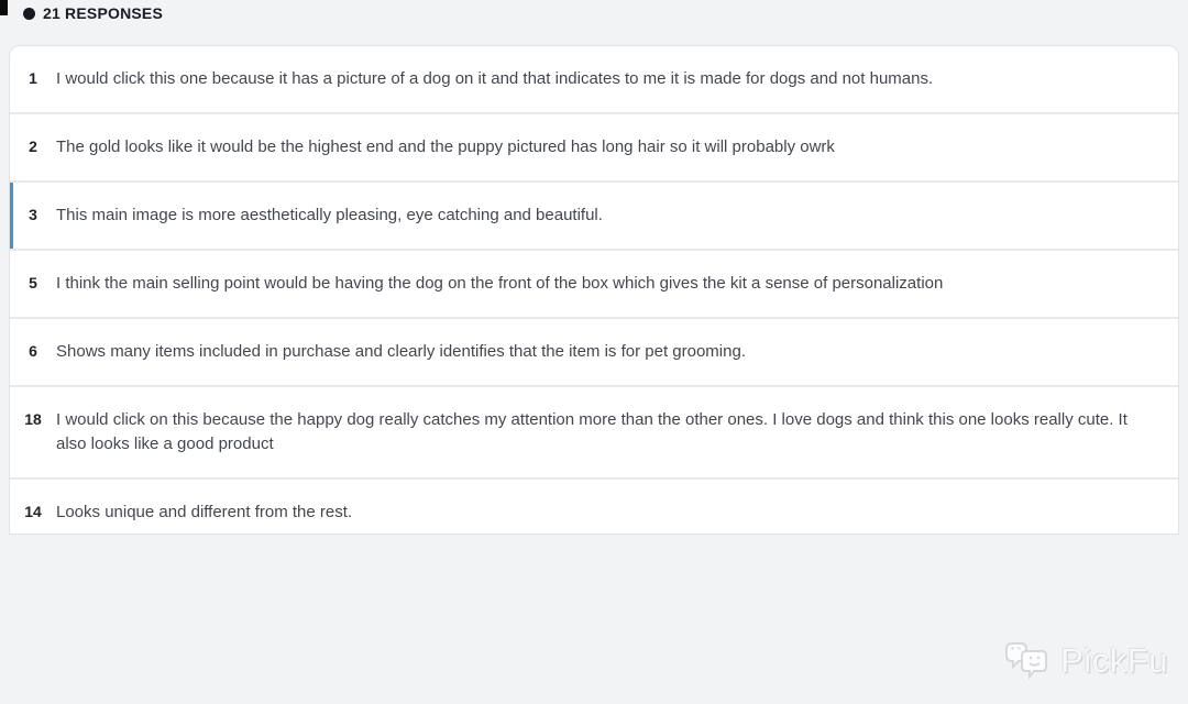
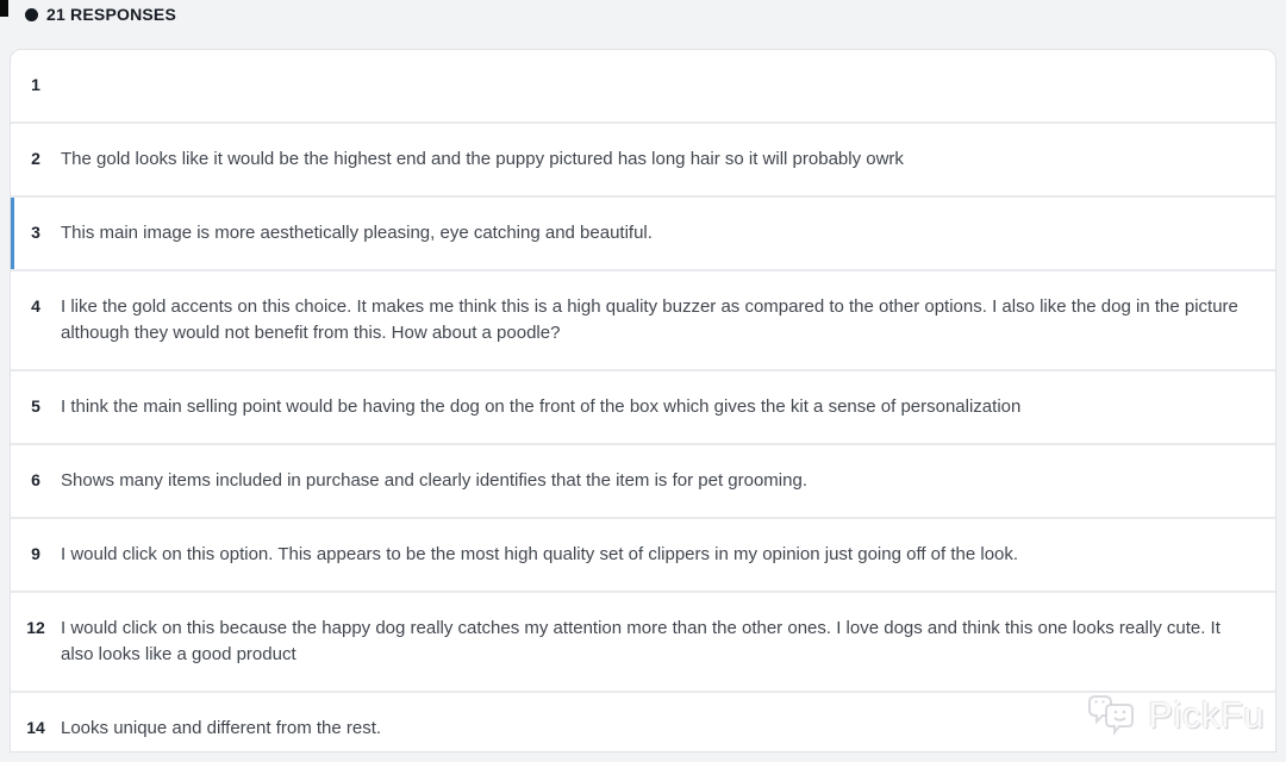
  21 RESPONSES
  1
- I would click this one because it has a picture of a dog on it and that indicates to me it is made for dogs and not humans.
  2
  The gold looks like it would be the highest end and the puppy pictured has long hair so it will probably owrk
  3
  This main image is more aesthetically pleasing, eye catching and beautiful.
+ 4
+ I like the gold accents on this choice. It makes me think this is a high quality buzzer as compared to the other options. I also like the dog in the picture although they would not benefit from this. How about a poodle?
  5
  I think the main selling point would be having the dog on the front of the box which gives the kit a sense of personalization
  6
  Shows many items included in purchase and clearly identifies that the item is for pet grooming.
+ 9
+ I would click on this option. This appears to be the most high quality set of clippers in my opinion just going off of the look.
- 18
+ 12
  I would click on this because the happy dog really catches my attention more than the other ones. I love dogs and think this one looks really cute. It also looks like a good product
  14
  Looks unique and different from the rest.
  PickFu
